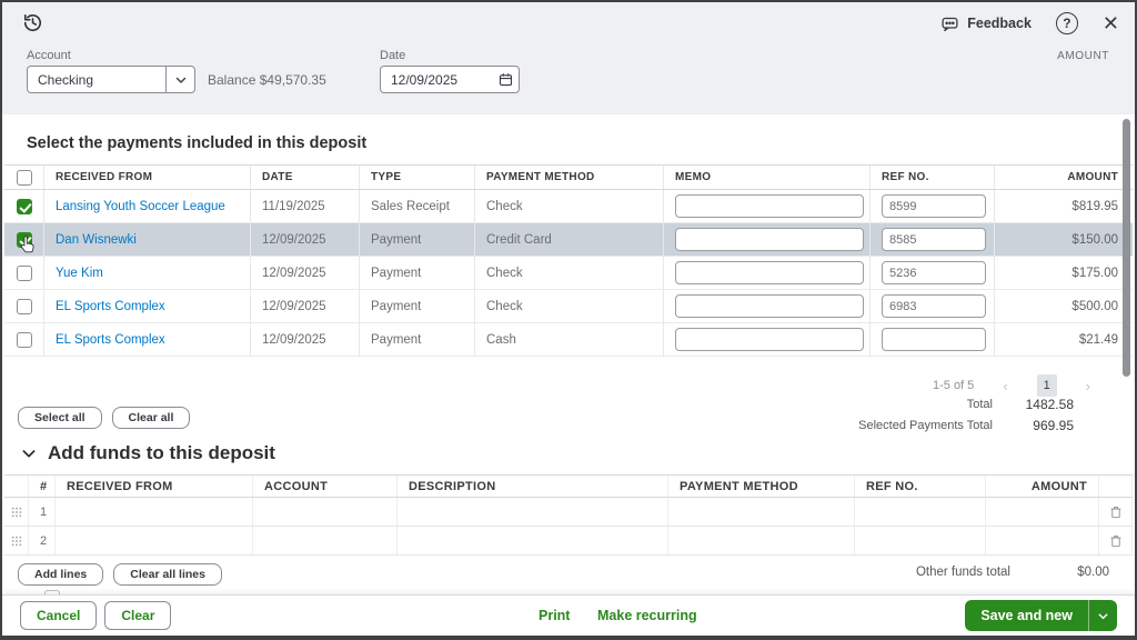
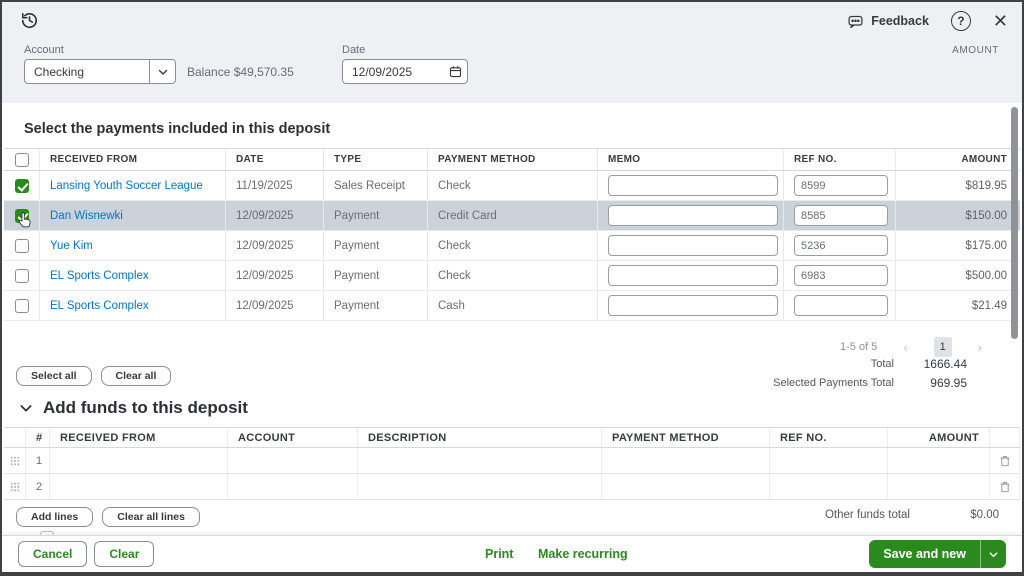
  Feedback
  ?
  ✕
  Account
  Checking
  Balance $49,570.35
  Date
  12/09/2025
  AMOUNT
  Select the payments included in this deposit
  RECEIVED FROM
  DATE
  TYPE
  PAYMENT METHOD
  MEMO
  REF NO.
  AMOUNT
  Lansing Youth Soccer League
  11/19/2025
  Sales Receipt
  Check
  8599
  $819.95
  Dan Wisnewki
  12/09/2025
  Payment
  Credit Card
  8585
  $150.00
  Yue Kim
  12/09/2025
  Payment
  Check
  5236
  $175.00
  EL Sports Complex
  12/09/2025
  Payment
  Check
  6983
  $500.00
  EL Sports Complex
  12/09/2025
  Payment
  Cash
  $21.49
  1-5 of 5
  ‹
  1
  ›
  Total
- 1482.58
+ 1666.44
  Selected Payments Total
  969.95
  Select all
  Clear all
  Add funds to this deposit
  #
  RECEIVED FROM
  ACCOUNT
  DESCRIPTION
  PAYMENT METHOD
  REF NO.
  AMOUNT
  1
  2
  Add lines
  Clear all lines
  Other funds total
  $0.00
  Cancel
  Clear
  Print
  Make recurring
  Save and new
